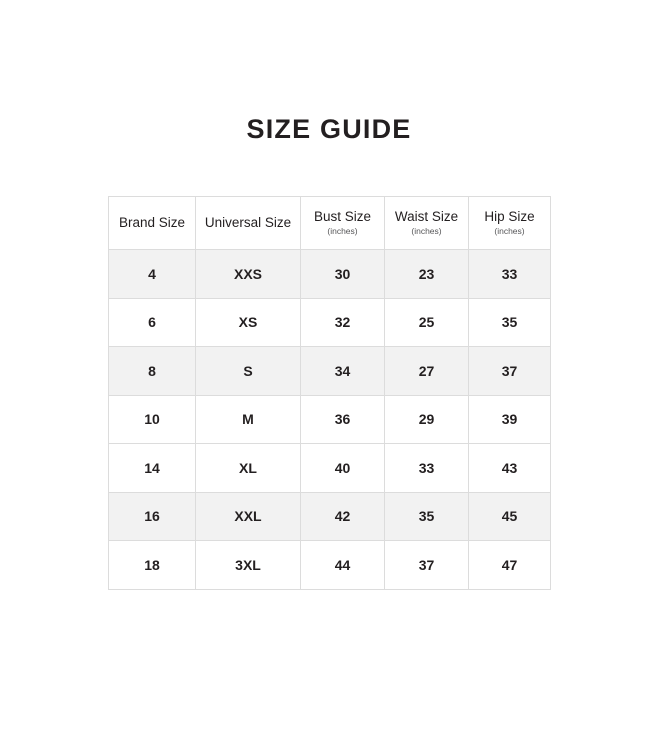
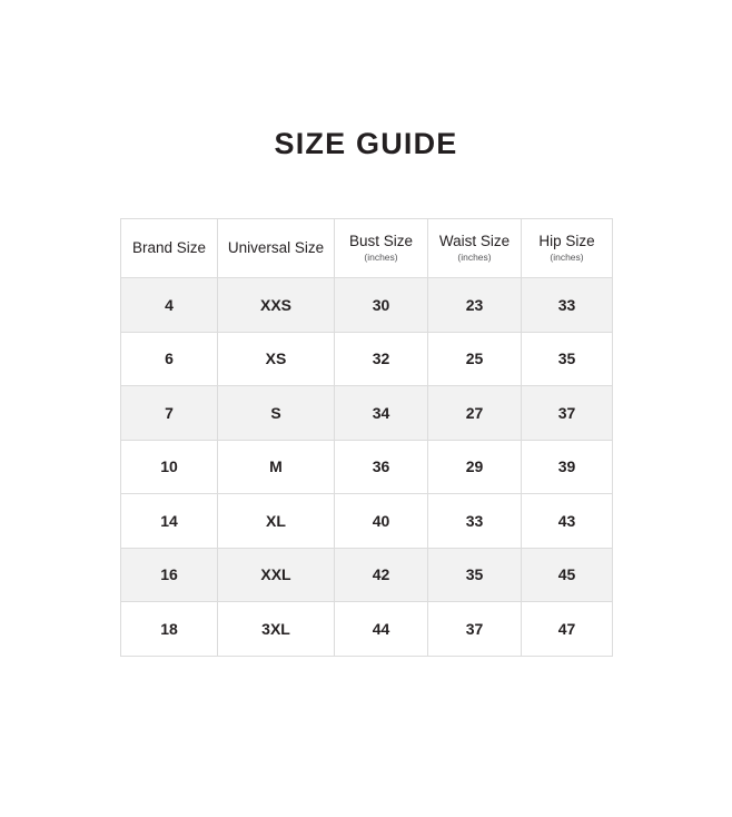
  SIZE GUIDE
  Brand Size	Universal Size	Bust Size (inches)	Waist Size (inches)	Hip Size (inches)
  4	XXS	30	23	33
  6	XS	32	25	35
- 8	S	34	27	37
+ 7	S	34	27	37
  10	M	36	29	39
  14	XL	40	33	43
  16	XXL	42	35	45
  18	3XL	44	37	47
